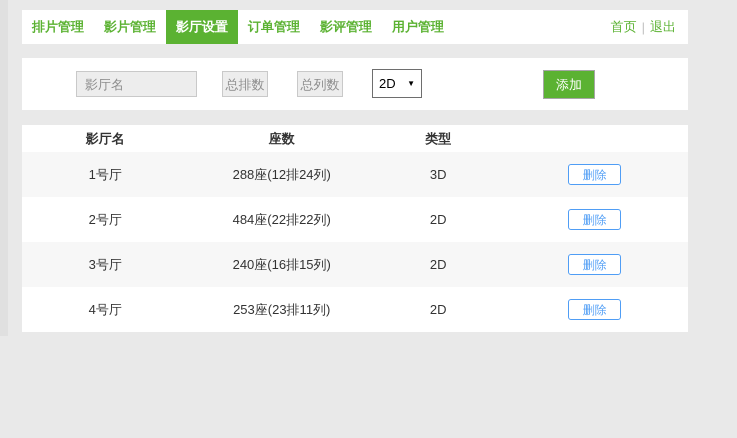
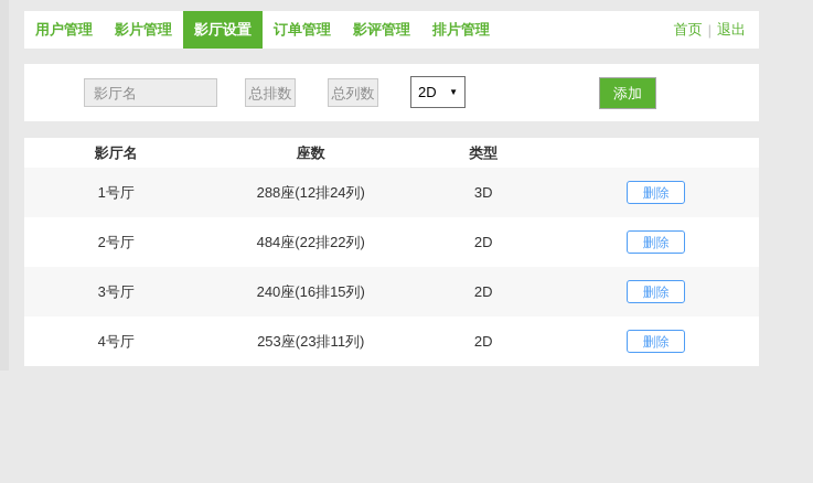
- 排片管理
+ 用户管理
  影片管理
  影厅设置
  订单管理
  影评管理
- 用户管理
+ 排片管理
  首页
  |
  退出
  影厅名
  总排数
  总列数
  2D
  ▼
  添加
  影厅名	座数	类型
  1号厅	288座(12排24列)	3D	删除
  2号厅	484座(22排22列)	2D	删除
  3号厅	240座(16排15列)	2D	删除
  4号厅	253座(23排11列)	2D	删除
